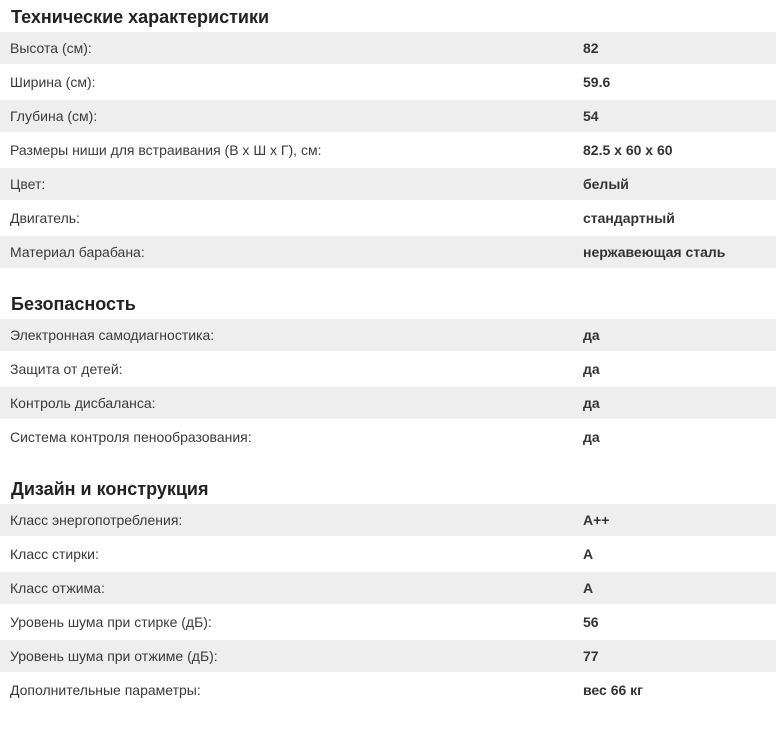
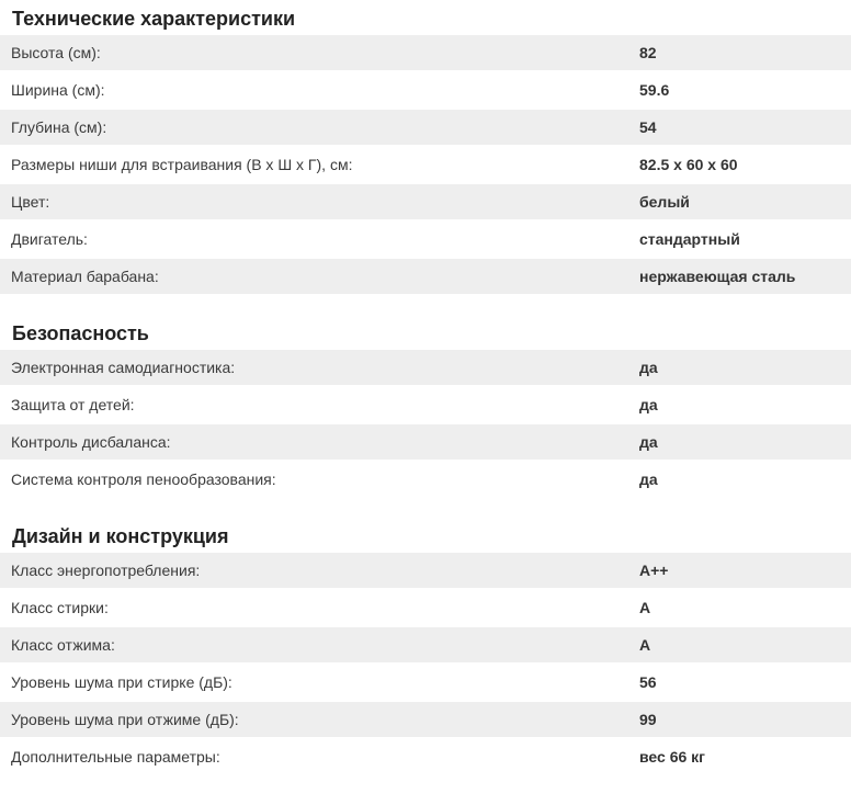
  Технические характеристики
  Высота (см):
  82
  Ширина (см):
  59.6
  Глубина (см):
  54
  Размеры ниши для встраивания (В х Ш х Г), см:
  82.5 x 60 x 60
  Цвет:
  белый
  Двигатель:
  стандартный
  Материал барабана:
  нержавеющая сталь
  Безопасность
  Электронная самодиагностика:
  да
  Защита от детей:
  да
  Контроль дисбаланса:
  да
  Система контроля пенообразования:
  да
  Дизайн и конструкция
  Класс энергопотребления:
  A++
  Класс стирки:
  A
  Класс отжима:
  A
  Уровень шума при стирке (дБ):
  56
  Уровень шума при отжиме (дБ):
- 77
+ 99
  Дополнительные параметры:
  вес 66 кг
